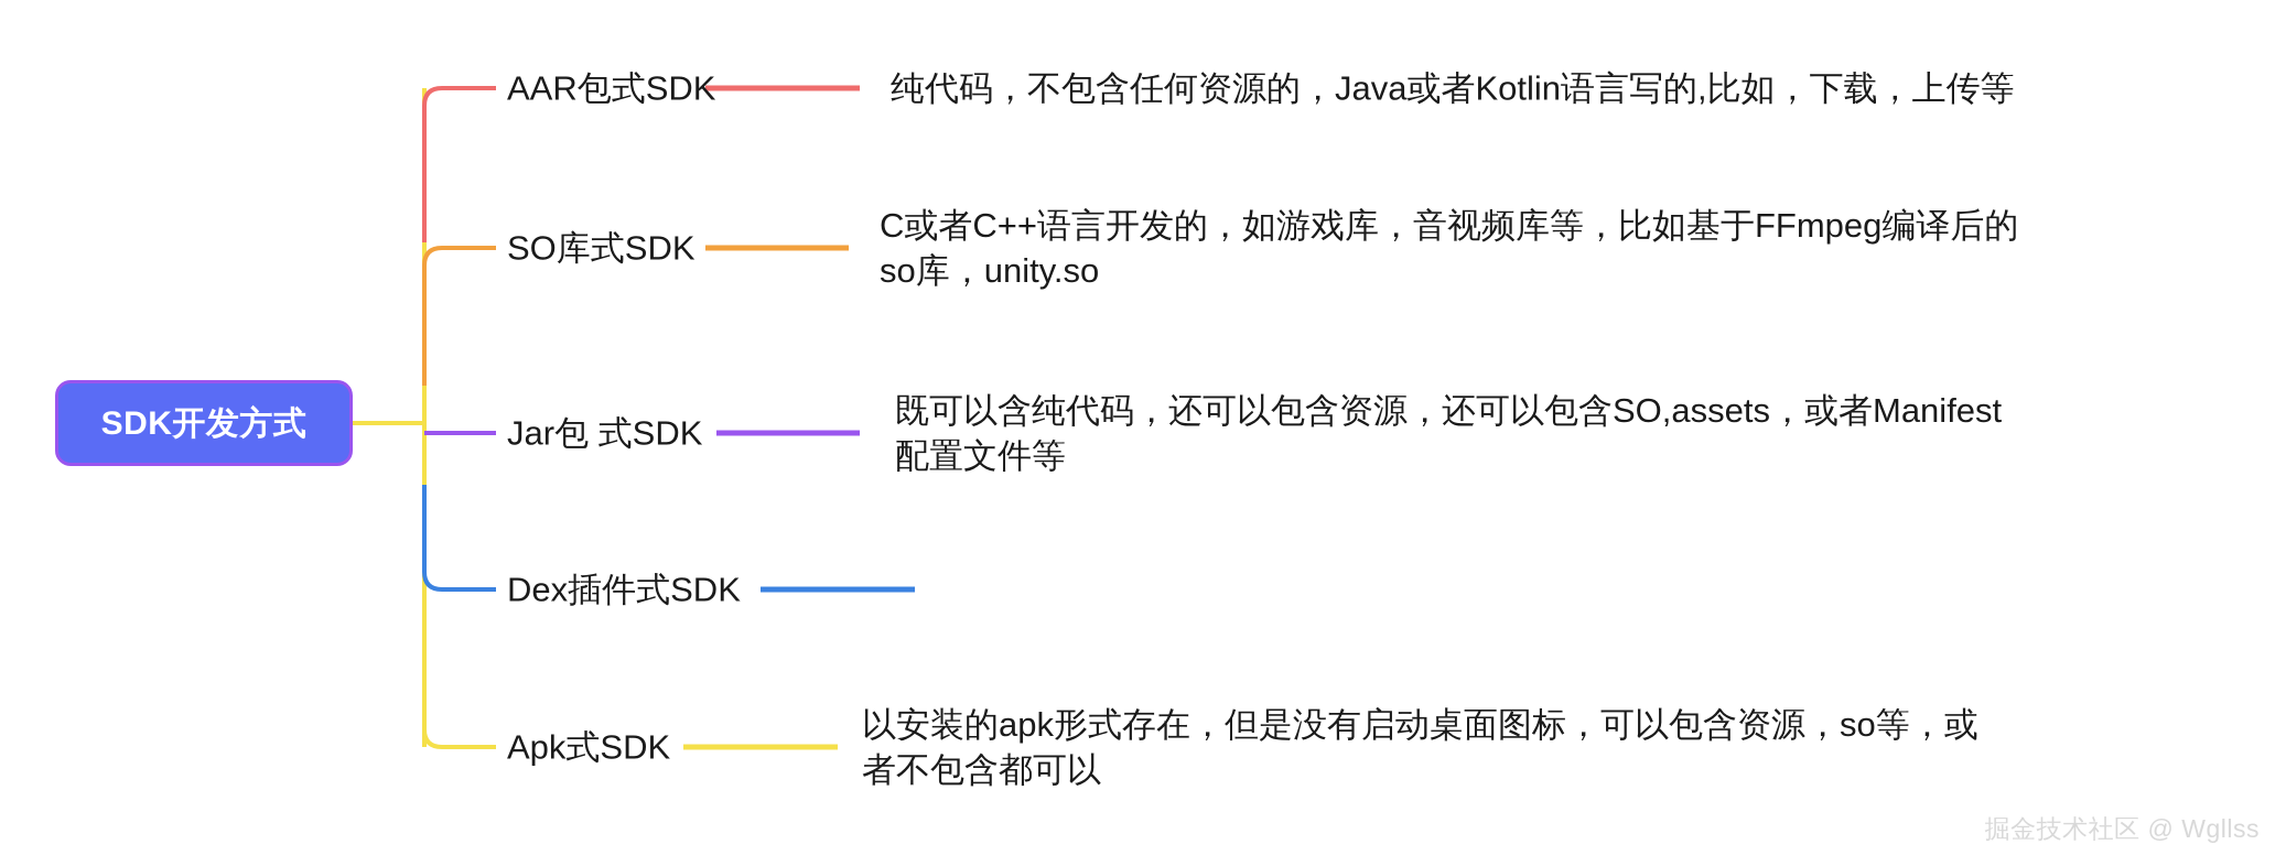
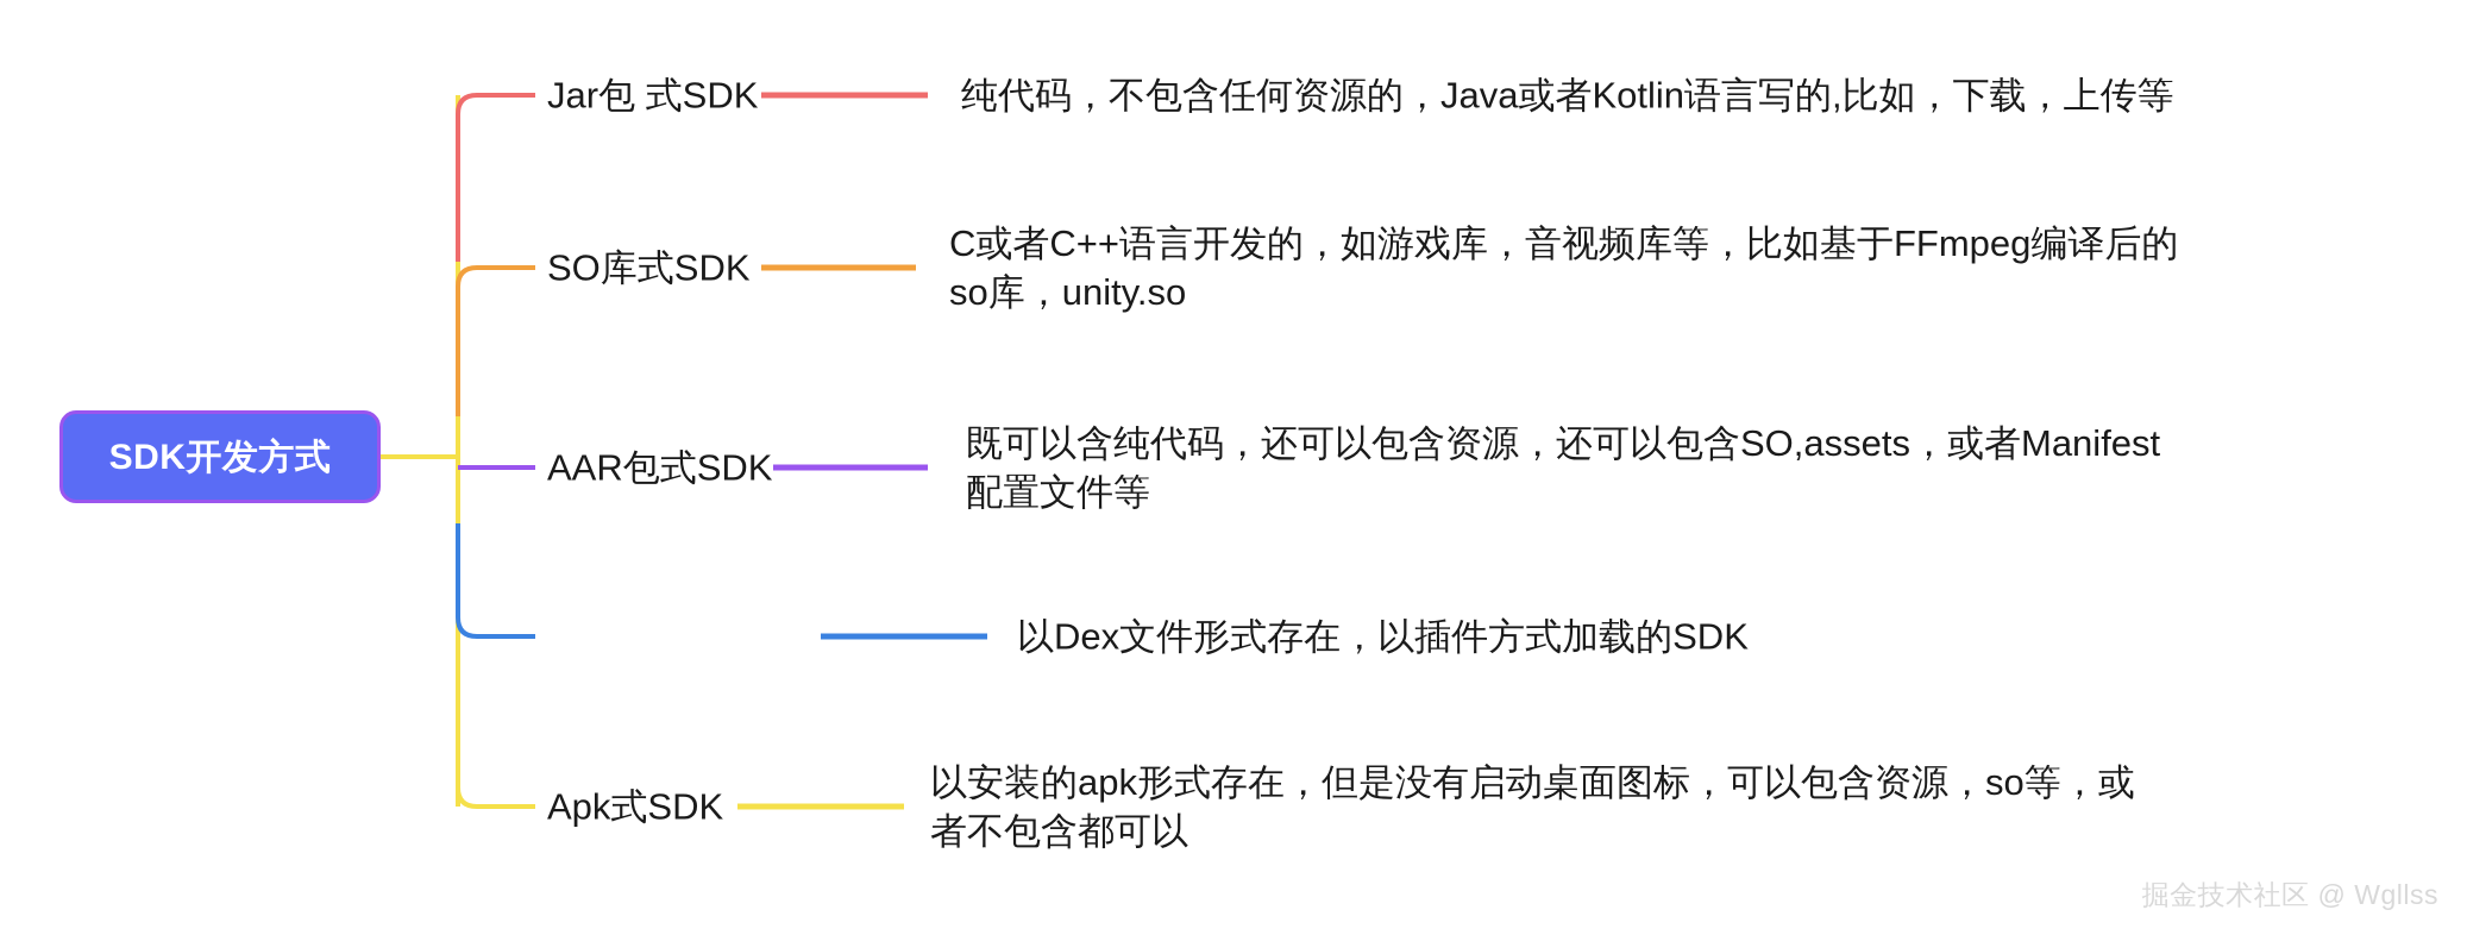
  SDK开发方式
- AAR包式SDK
+ Jar包 式SDK
  SO库式SDK
- Jar包 式SDK
+ AAR包式SDK
- Dex插件式SDK
  Apk式SDK
  纯代码，不包含任何资源的，Java或者Kotlin语言写的,比如，下载，上传等
  C或者C++语言开发的，如游戏库，音视频库等，比如基于FFmpeg编译后的
  so库，unity.so
  既可以含纯代码，还可以包含资源，还可以包含SO,assets，或者Manifest
  配置文件等
+ 以Dex文件形式存在，以插件方式加载的SDK
  以安装的apk形式存在，但是没有启动桌面图标，可以包含资源，so等，或
  者不包含都可以
  掘金技术社区 @ Wgllss
